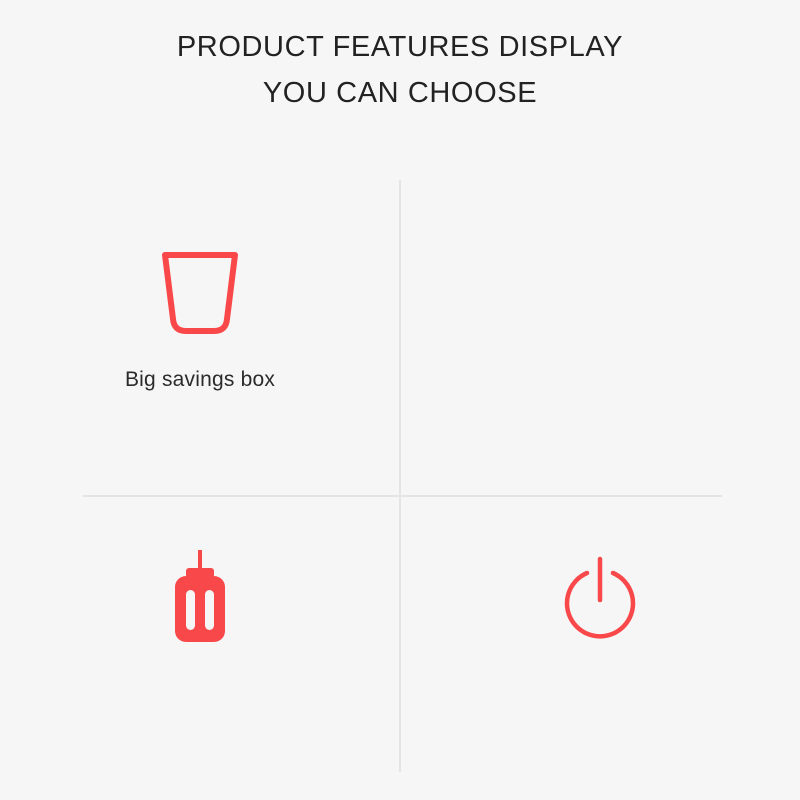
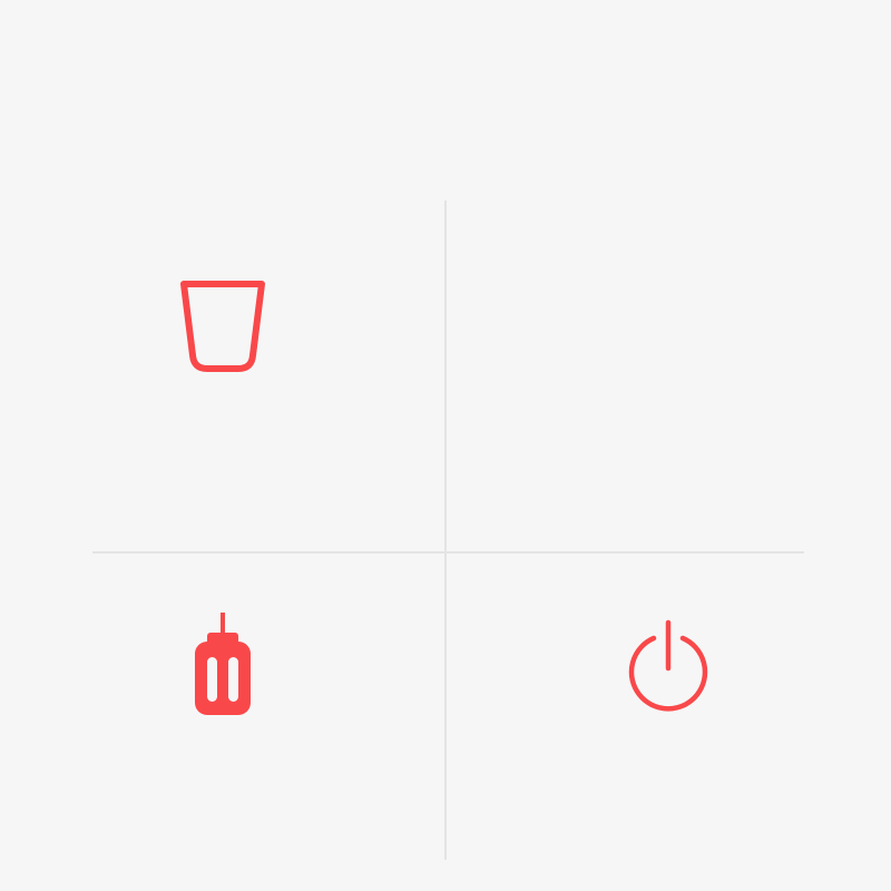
- PRODUCT FEATURES DISPLAY
- YOU CAN CHOOSE
- Big savings box
